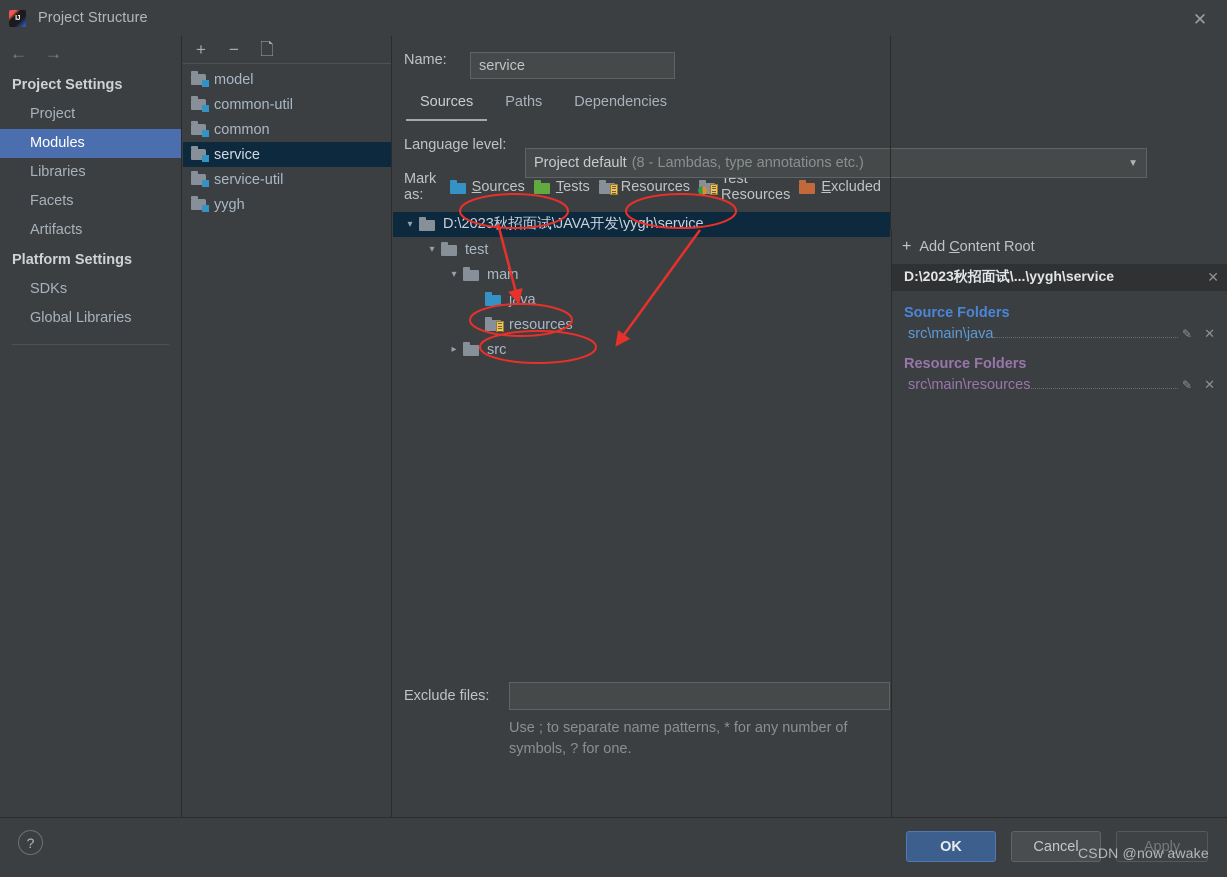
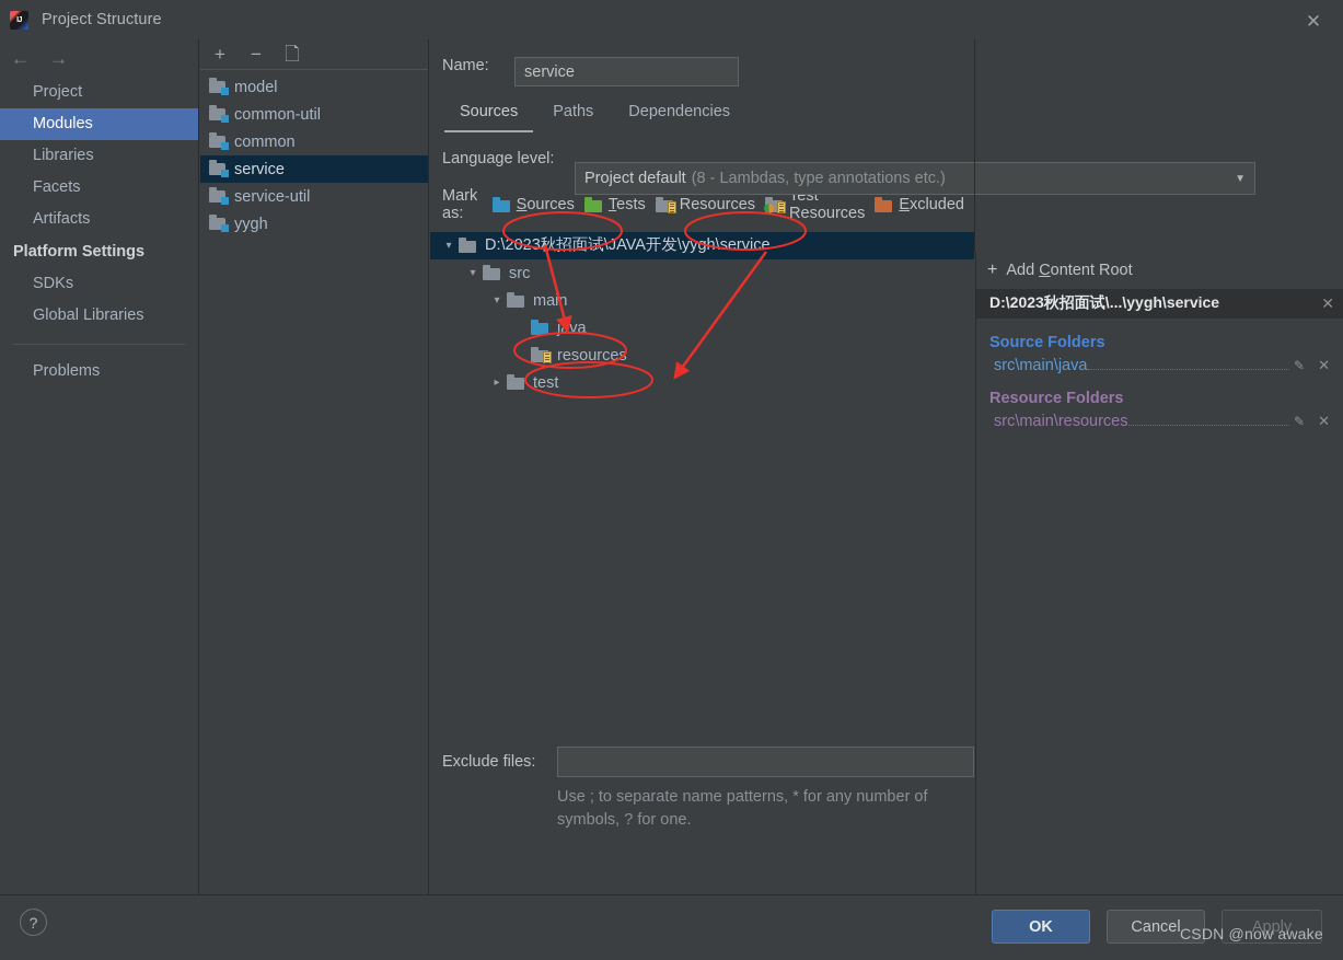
  Project Structure
  ✕
  ←
  →
- Project Settings
  Project
  Modules
  Libraries
  Facets
  Artifacts
  Platform Settings
  SDKs
  Global Libraries
+ Problems
  +
  −
  🗋
  model
  common-util
  common
  service
  service-util
  yygh
  Name:
  Sources
  Paths
  Dependencies
  Language level:
  Mark as:
  Sources
  Tests
  Resources
  Test Resources
  Excluded
  D:\203秋招面试\JAVA开发\yyg\service
- test
+ src
  main
  java
  resource
- src
+ test
  Exclude files:
  Use ; to separate name patterns, * for any number of symbols, ? for one.
  service
  Project default
  (8 - Lambdas, type annotations etc.)
  ▼
  +
  Add Content Root
  D:\2023秋招面试\...\yygh\service
  ✕
  Source Folders
  src\main\java
  ✎
  ✕
  Resource Folders
  src\main\resources
  ✎
  ✕
  ?
  OK
  Cancel
  Apply
  CSDN @now awake
